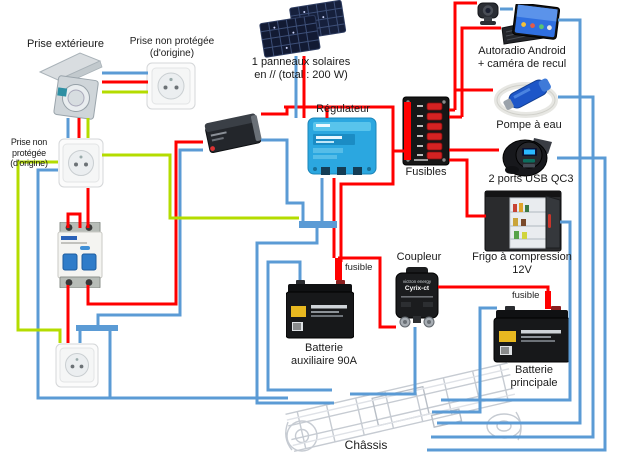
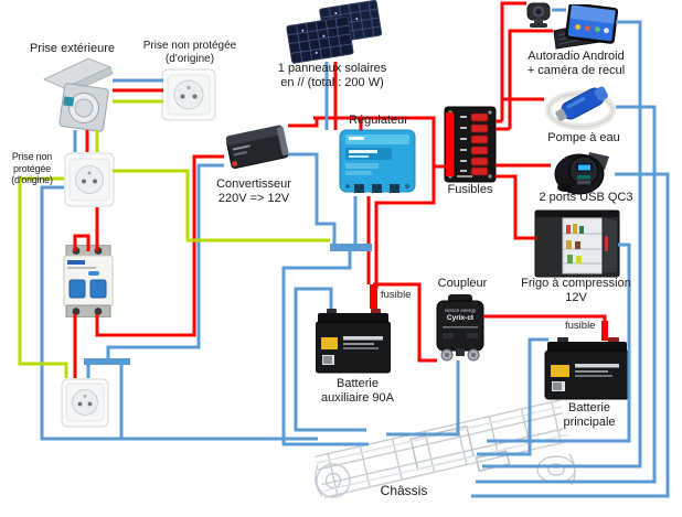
  Prise extérieure
  Prise non protégée
  (d'origine)
  Prise non protégée
  (d'origine)
  1 panneaux solaires
  en // (total : 200 W)
  Régulateur
+ Convertisseur
+ 220V => 12V
  Fusibles
  Autoradio Android
  + caméra de recul
  Pompe à eau
  2 ports USB QC3
  Frigo à compression
  12V
  Coupleur
  Batterie
  auxiliaire 90A
  Batterie
  principale
  fusible
  fusible
  Châssis
